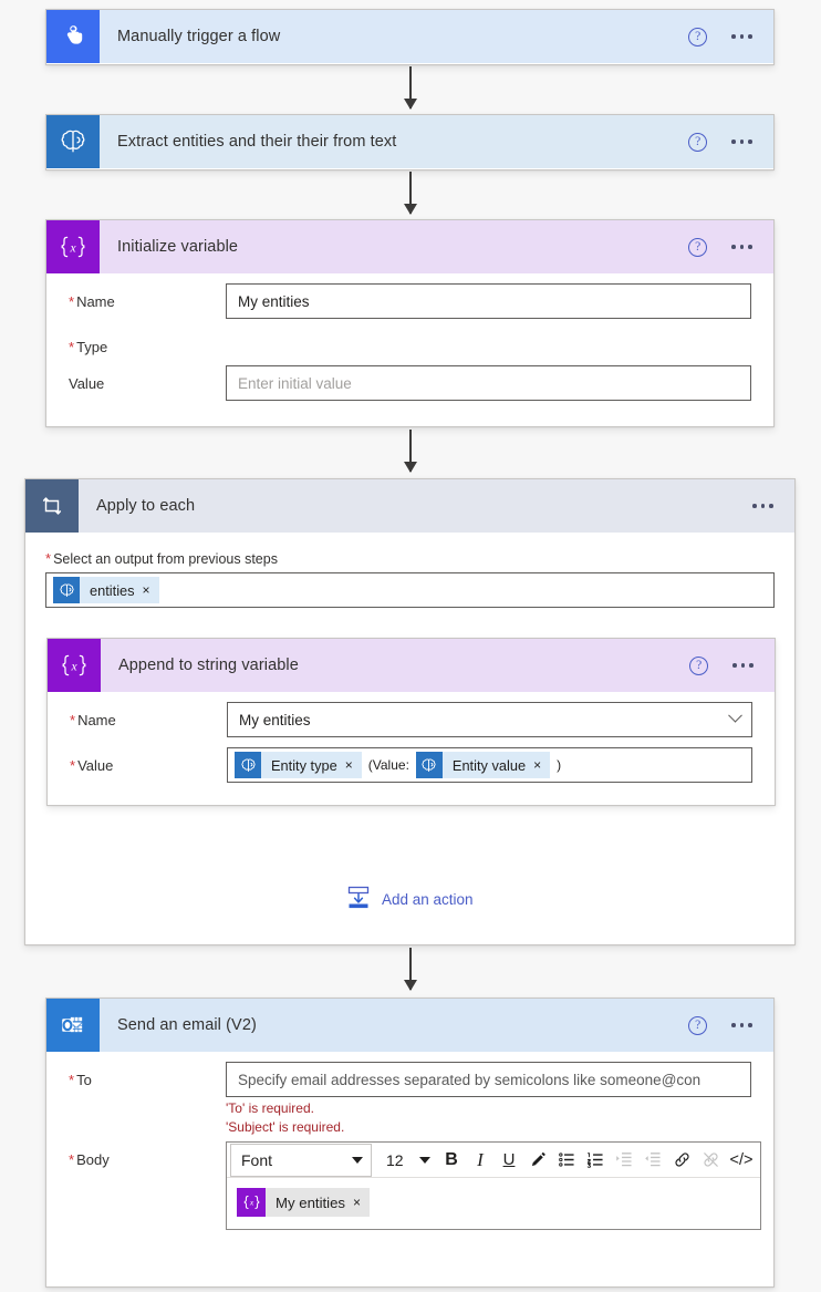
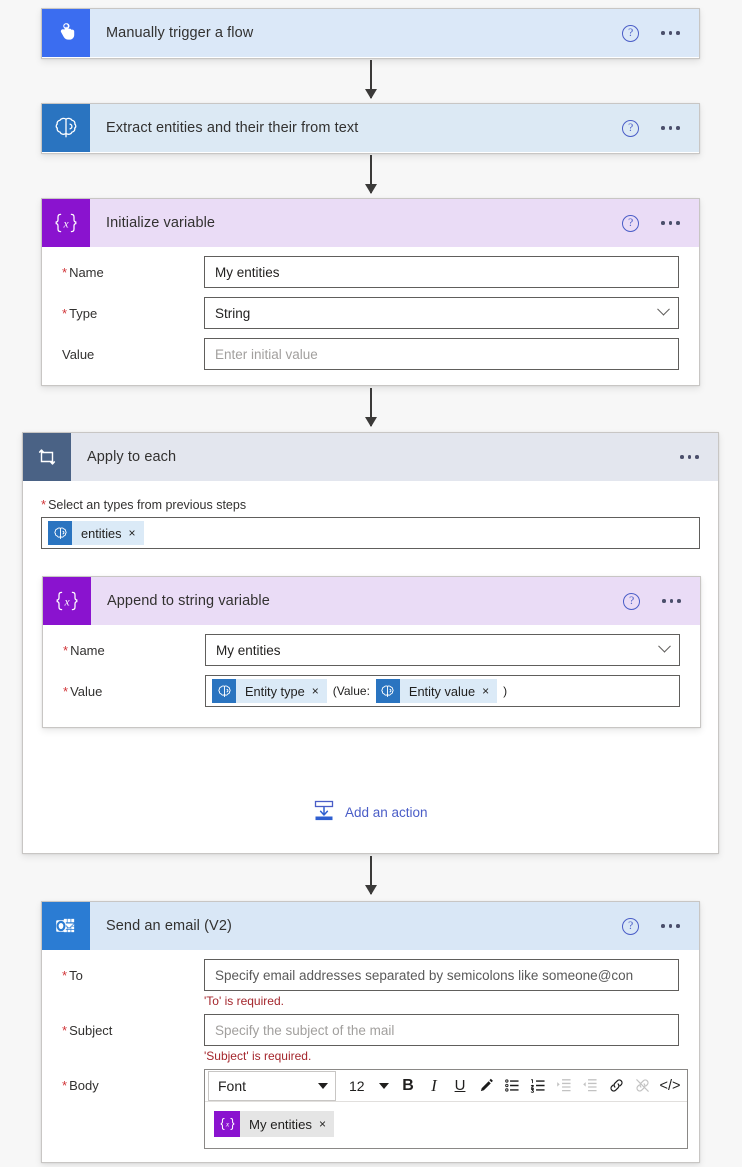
  Manually trigger a flow
  ?
  Extract entities and their their from text
  ?
  x
  Initialize variable
  ?
  * Name
  My entities
  * Type
+ String
  Value
  Enter initial value
  Apply to each
- * Select an output from previous steps
+ * Select an types from previous steps
  entities
  ×
  x
  Append to string variable
  ?
  * Name
  My entities
  * Value
  Entity type
  ×
  (Value:
  Entity value
  ×
  )
  Add an action
  Send an email (V2)
  ?
  * To
  Specify email addresses separated by semicolons like someone@con
  'To' is required.
+ * Subject
+ Specify the subject of the mail
  'Subject' is required.
  * Body
  Font
  12
  B
  I
  U
  </>
  x
  My entities
  ×
